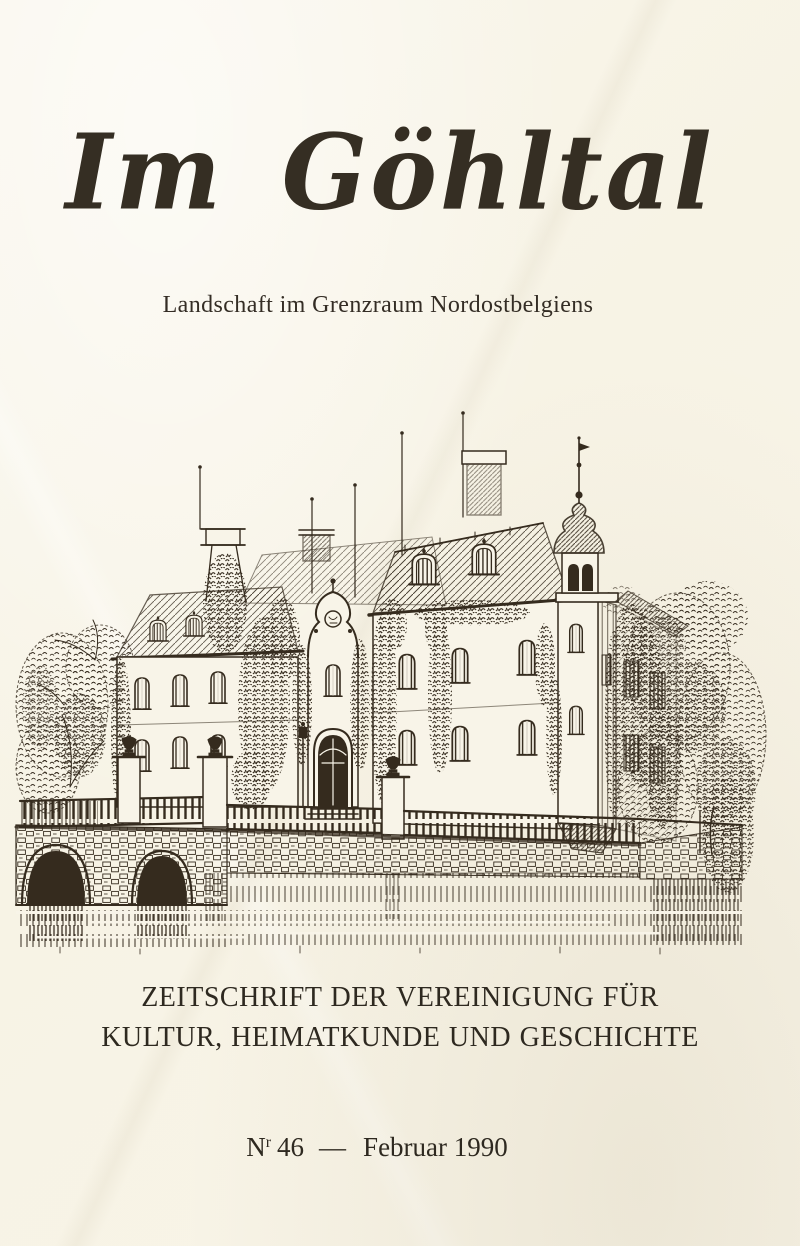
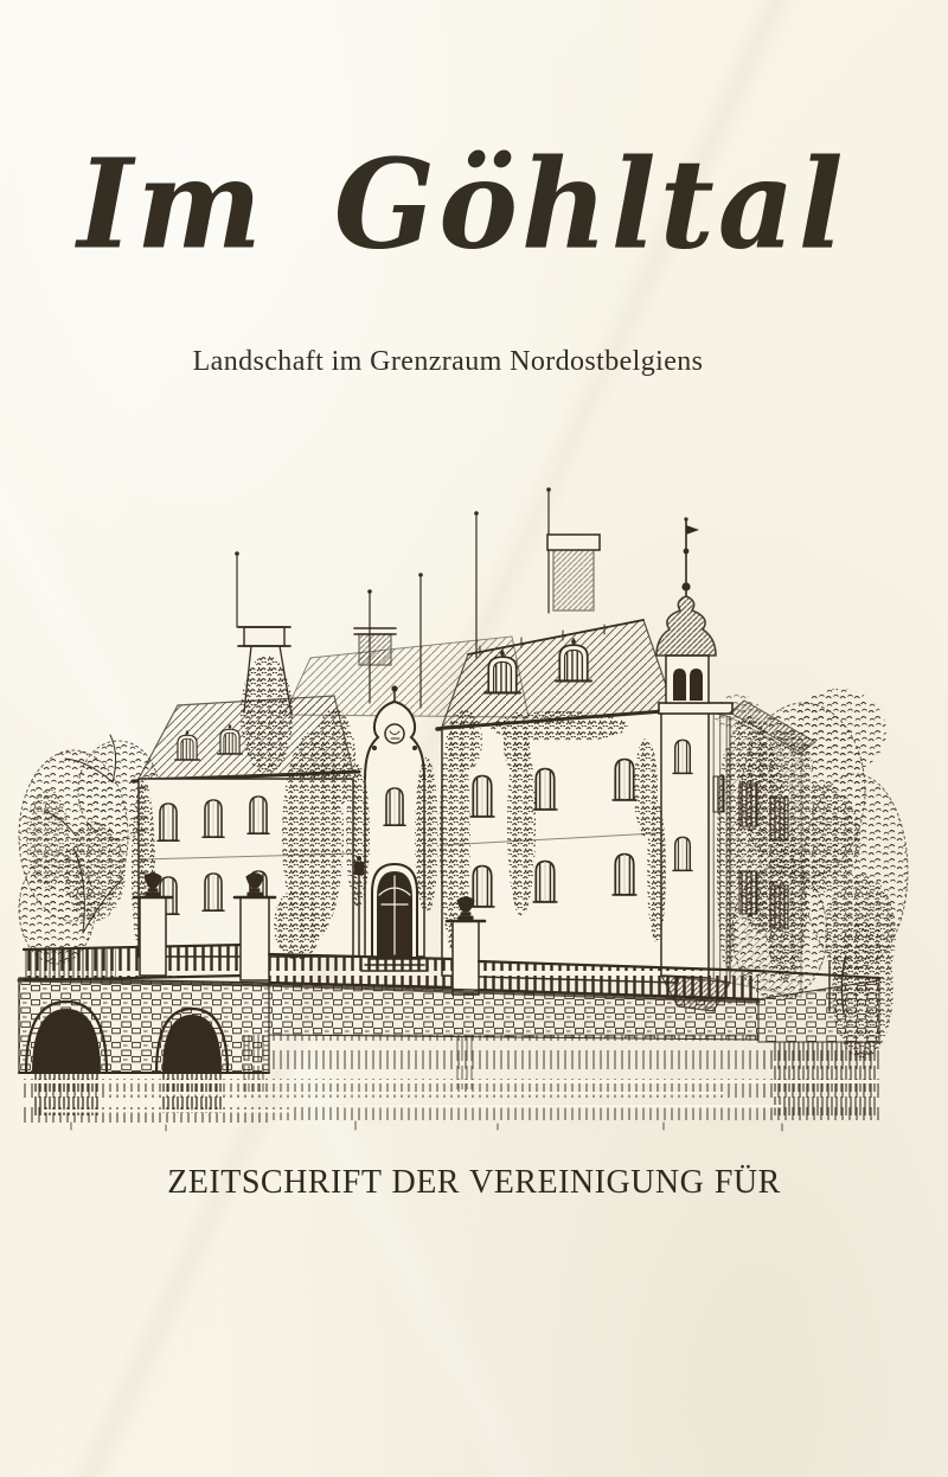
  Im Göhltal
  Landschaft im Grenzraum Nordostbelgiens
  ZEITSCHRIFT DER VEREINIGUNG FÜR
- KULTUR, HEIMATKUNDE UND GESCHICHTE
- Nr 46 — Februar 1990
